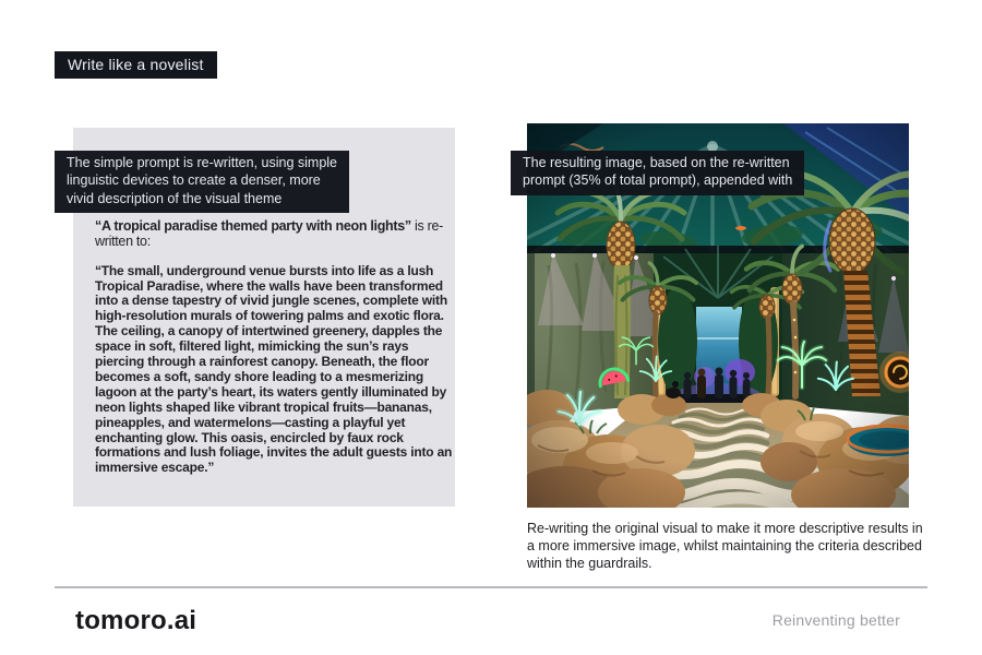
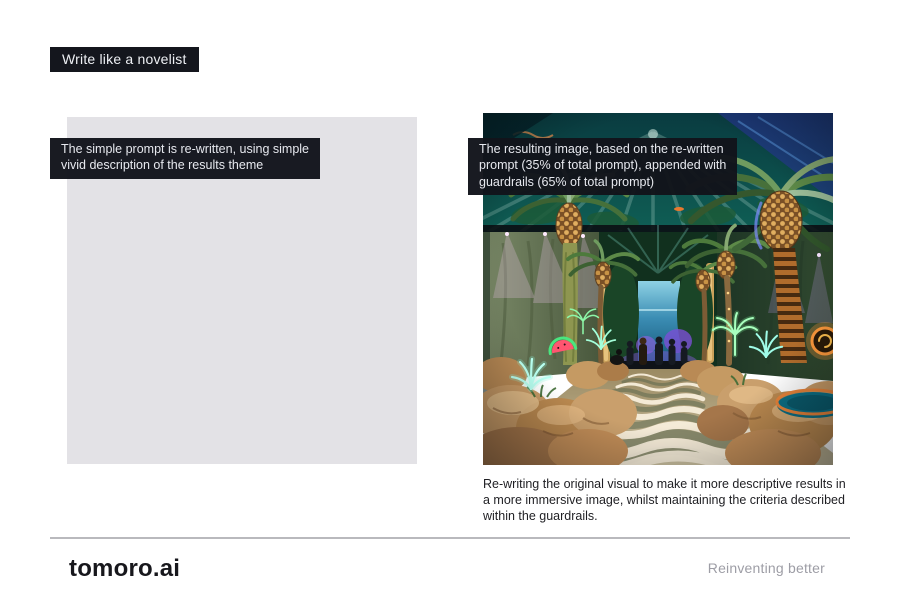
  Write like a novelist
- “A tropical paradise themed party with neon lights” is re-written to:
- “The small, underground venue bursts into life as a lush Tropical Paradise, where the walls have been transformed into a dense tapestry of vivid jungle scenes, complete with high-resolution murals of towering palms and exotic flora. The ceiling, a canopy of intertwined greenery, dapples the space in soft, filtered light, mimicking the sun’s rays piercing through a rainforest canopy. Beneath, the floor becomes a soft, sandy shore leading to a mesmerizing lagoon at the party’s heart, its waters gently illuminated by neon lights shaped like vibrant tropical fruits—bananas, pineapples, and watermelons—casting a playful yet enchanting glow. This oasis, encircled by faux rock formations and lush foliage, invites the adult guests into an immersive escape.”
  The simple prompt is re-written, using simple
- linguistic devices to create a denser, more
- vivid description of the visual theme
+ vivid description of the results theme
  The resulting image, based on the re-written
  prompt (35% of total prompt), appended with
+ guardrails (65% of total prompt)
  Re-writing the original visual to make it more descriptive results in a more immersive image, whilst maintaining the criteria described within the guardrails.
  tomoro.ai
  Reinventing better
